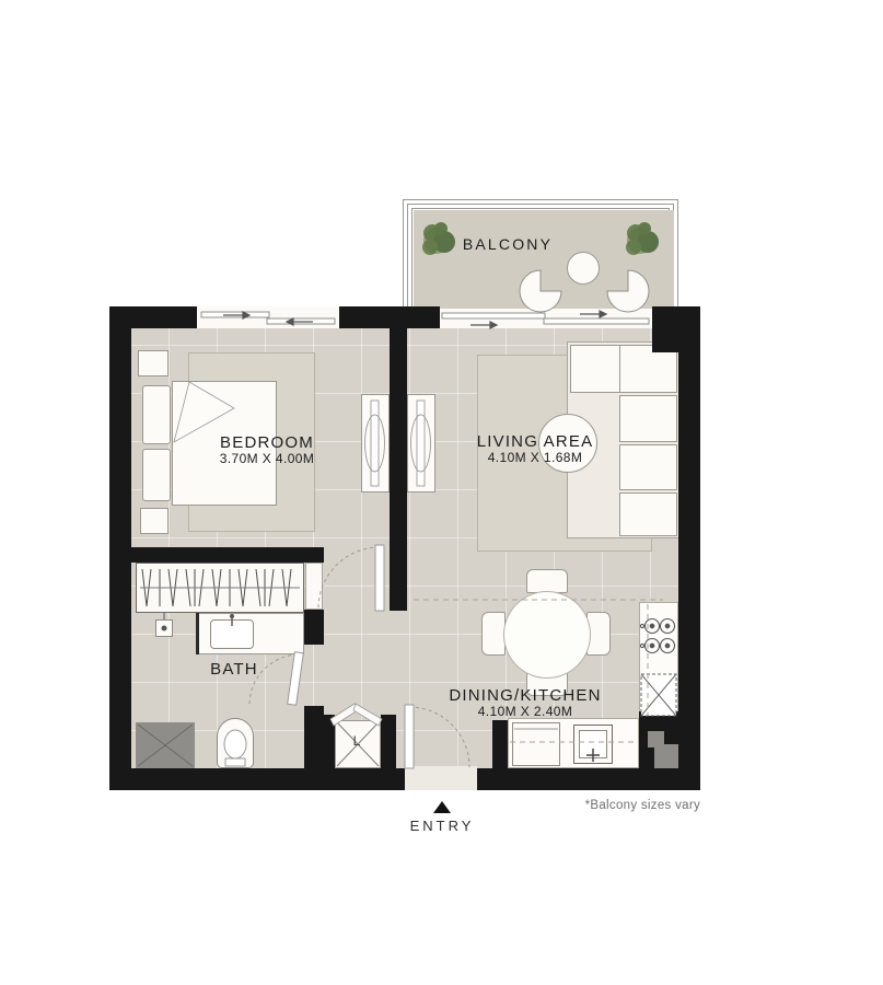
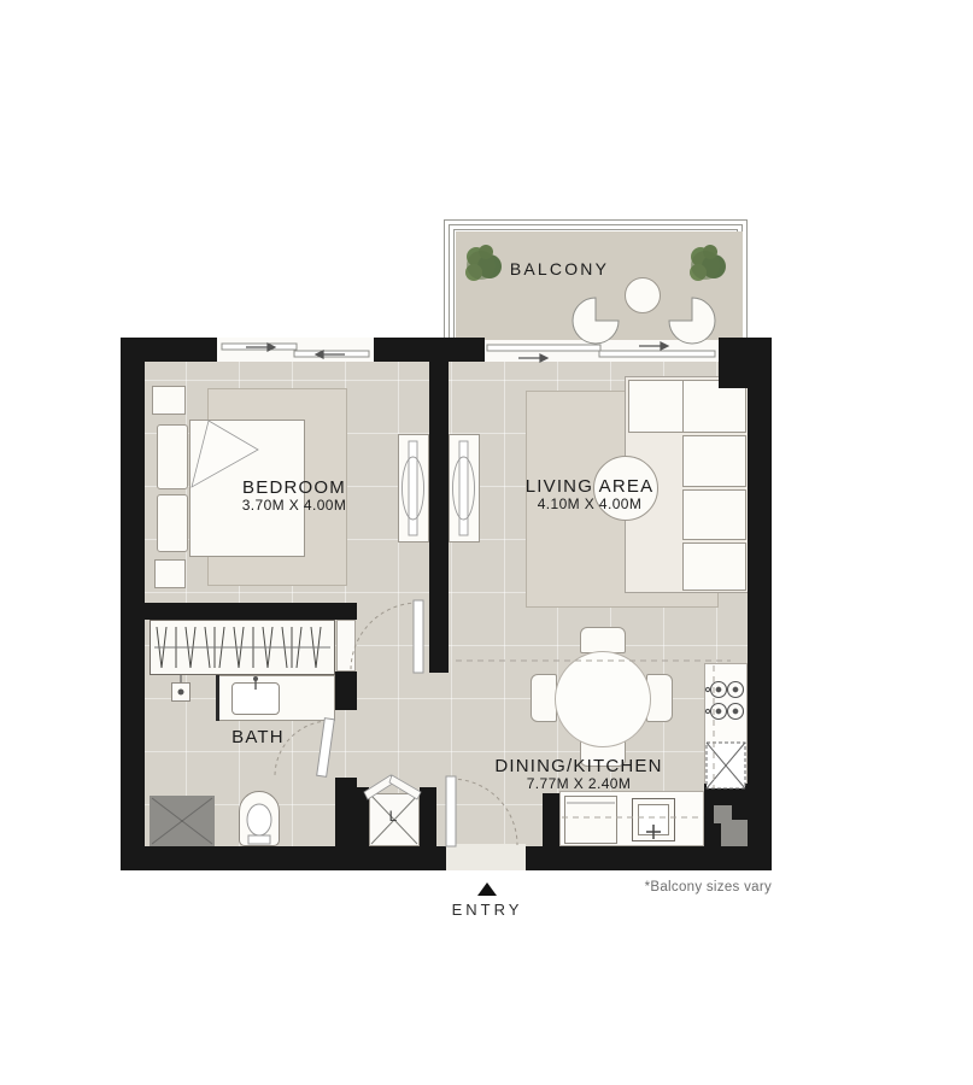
  BALCONY
  BEDROOM
  3.70M X 4.00M
  LIVING AREA
- 4.10M X 1.68M
+ 4.10M X 4.00M
  BATH
  DINING/KITCHEN
- 4.10M X 2.40M
+ 7.77M X 2.40M
  L
  ENTRY
  *Balcony sizes vary
